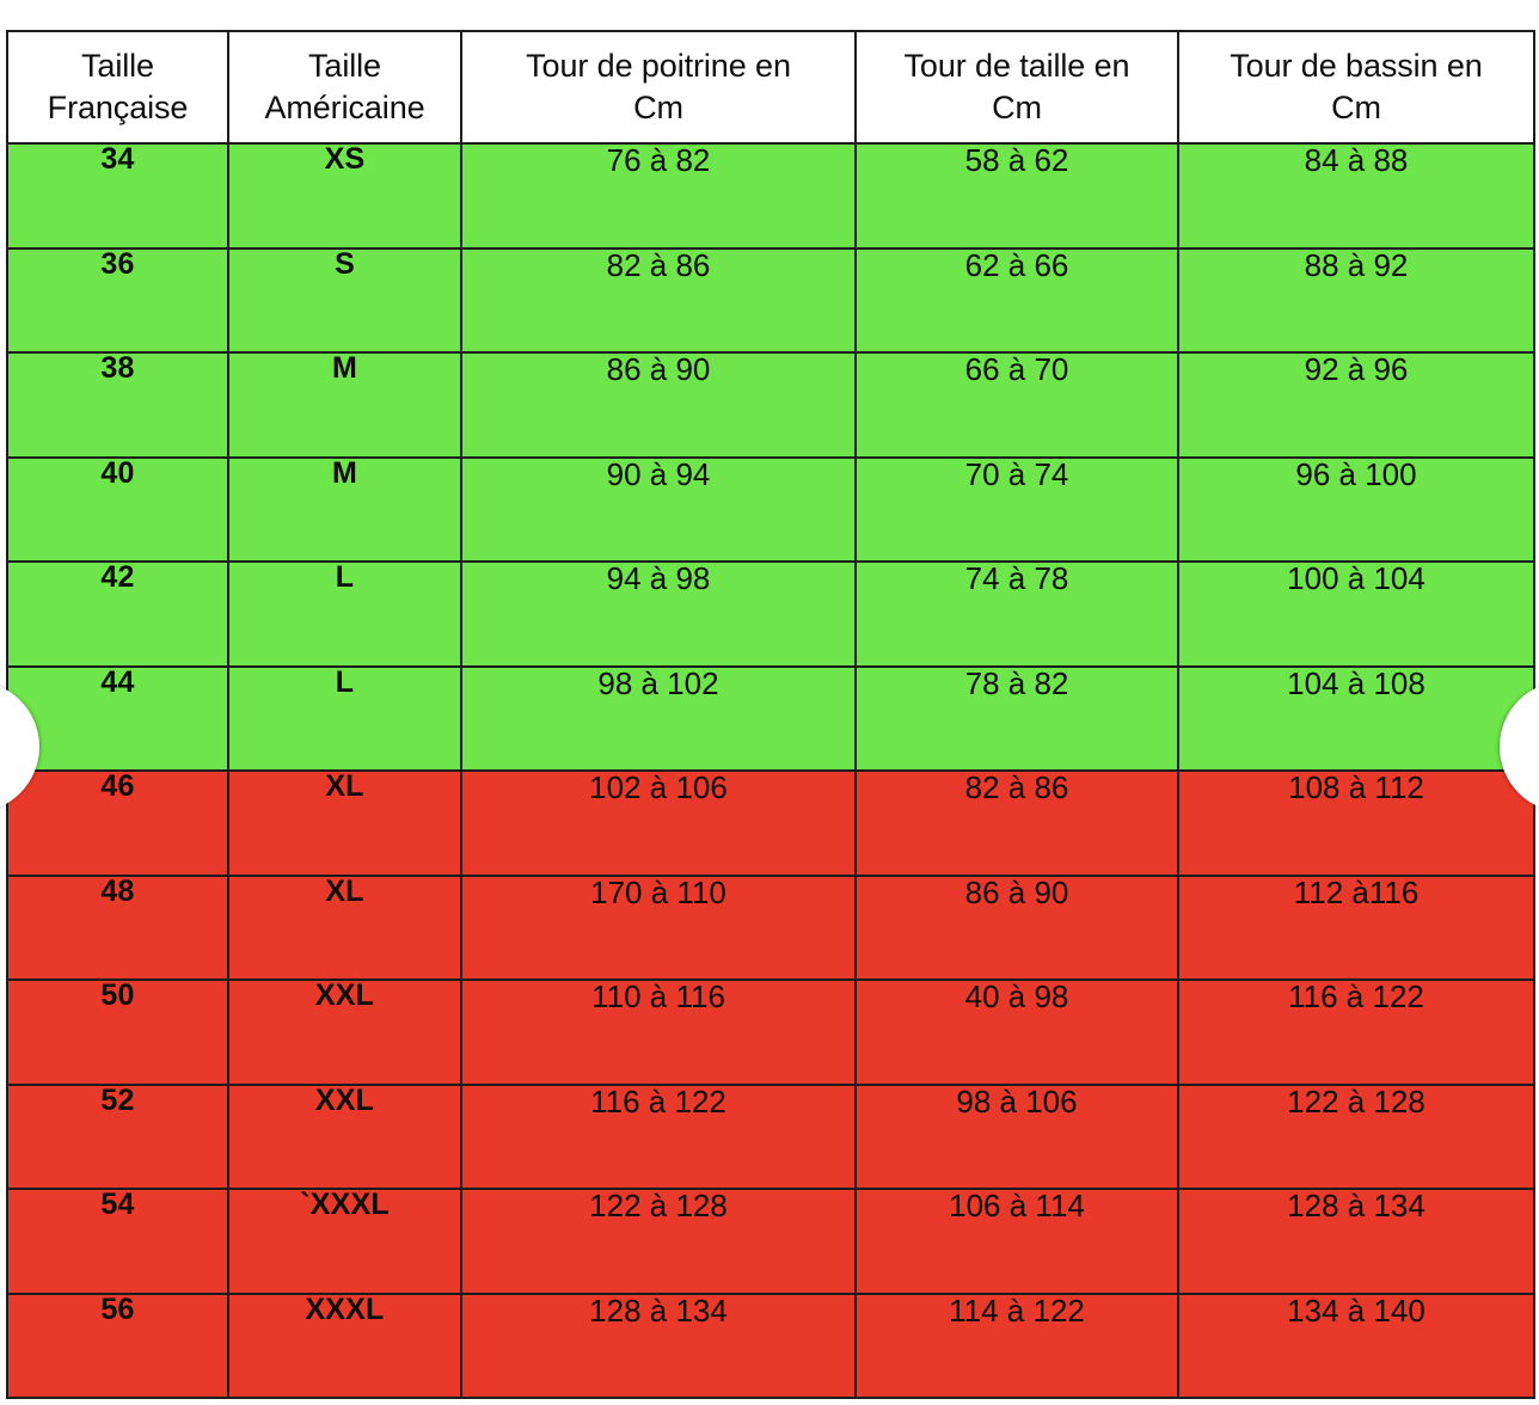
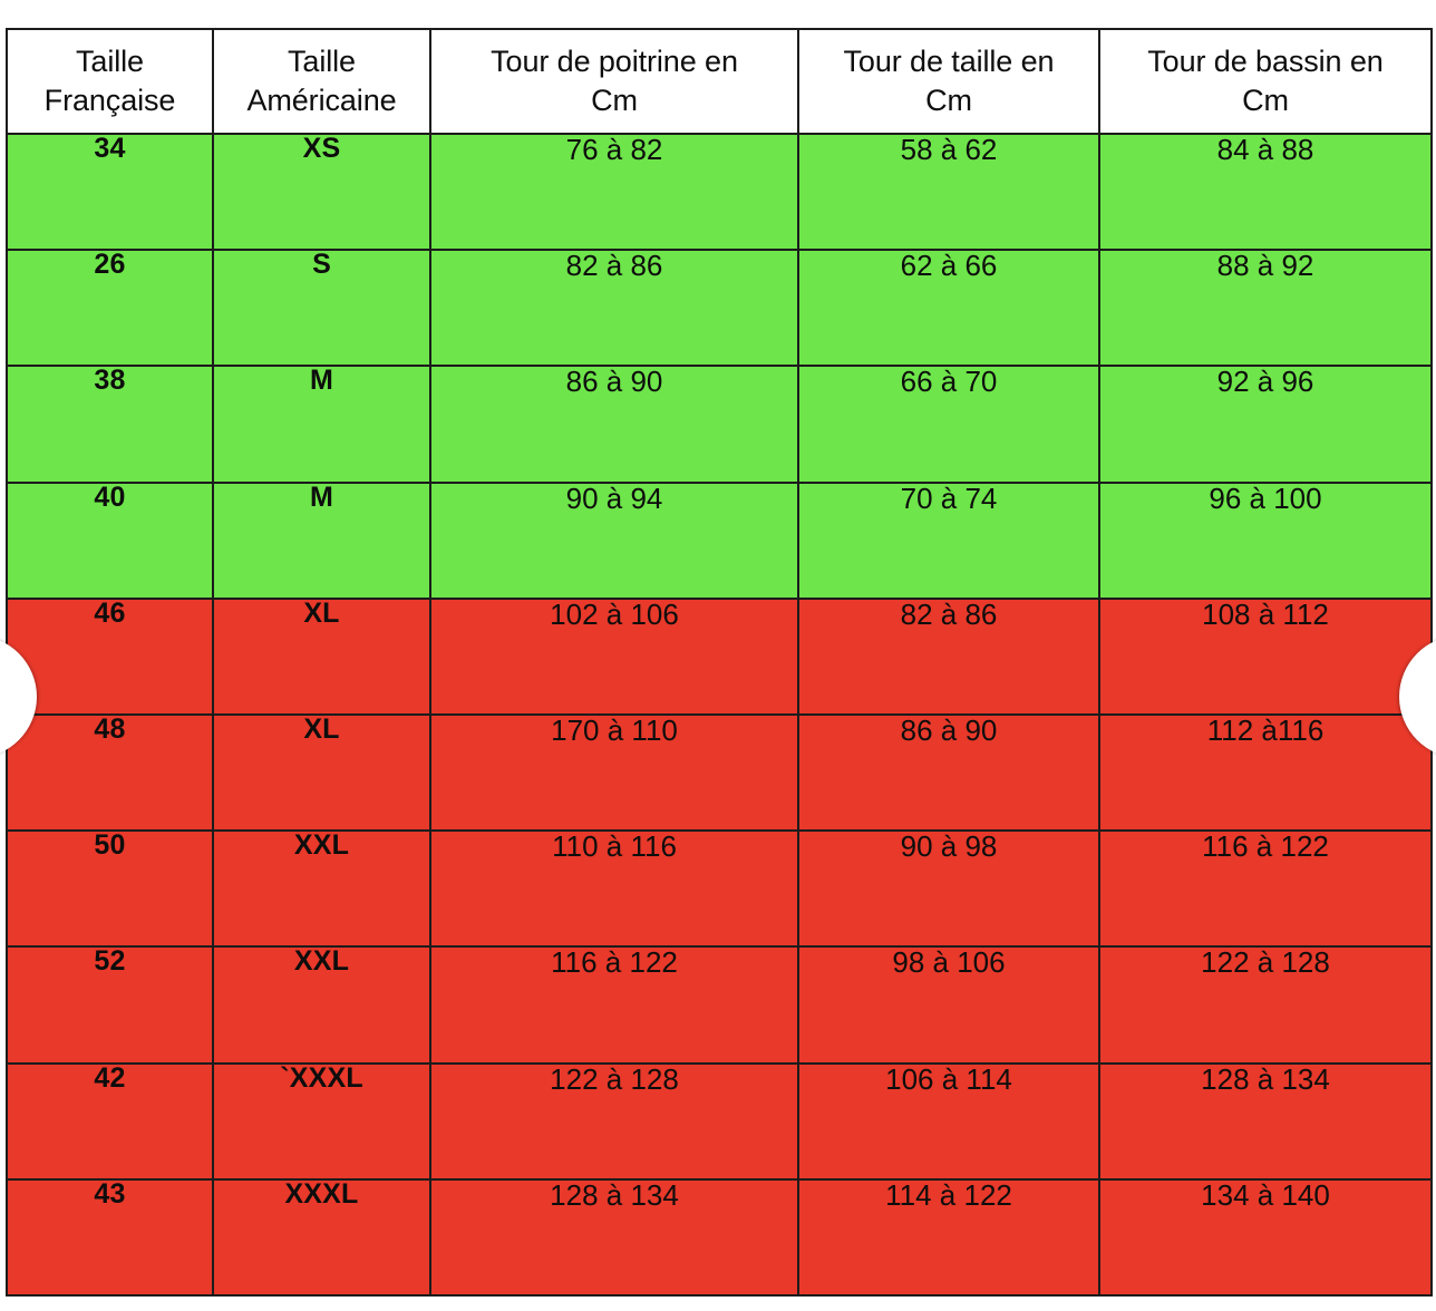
  TailleFrançaise	TailleAméricaine	Tour de poitrine enCm	Tour de taille enCm	Tour de bassin enCm
  34	XS	76 à 82	58 à 62	84 à 88
- 36	S	82 à 86	62 à 66	88 à 92
+ 26	S	82 à 86	62 à 66	88 à 92
  38	M	86 à 90	66 à 70	92 à 96
  40	M	90 à 94	70 à 74	96 à 100
- 42	L	94 à 98	74 à 78	100 à 104
- 44	L	98 à 102	78 à 82	104 à 108
  46	XL	102 à 106	82 à 86	108 à 112
  48	XL	170 à 110	86 à 90	112 à116
- 50	XXL	110 à 116	40 à 98	116 à 122
+ 50	XXL	110 à 116	90 à 98	116 à 122
  52	XXL	116 à 122	98 à 106	122 à 128
- 54	`XXXL	122 à 128	106 à 114	128 à 134
+ 42	`XXXL	122 à 128	106 à 114	128 à 134
- 56	XXXL	128 à 134	114 à 122	134 à 140
+ 43	XXXL	128 à 134	114 à 122	134 à 140
